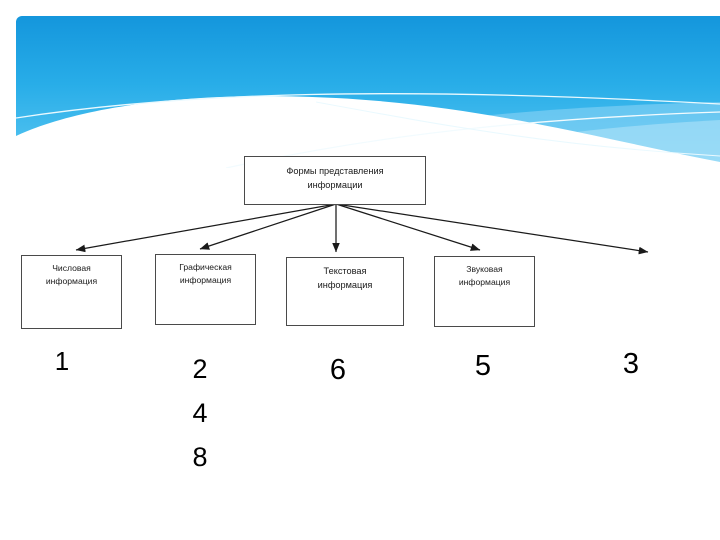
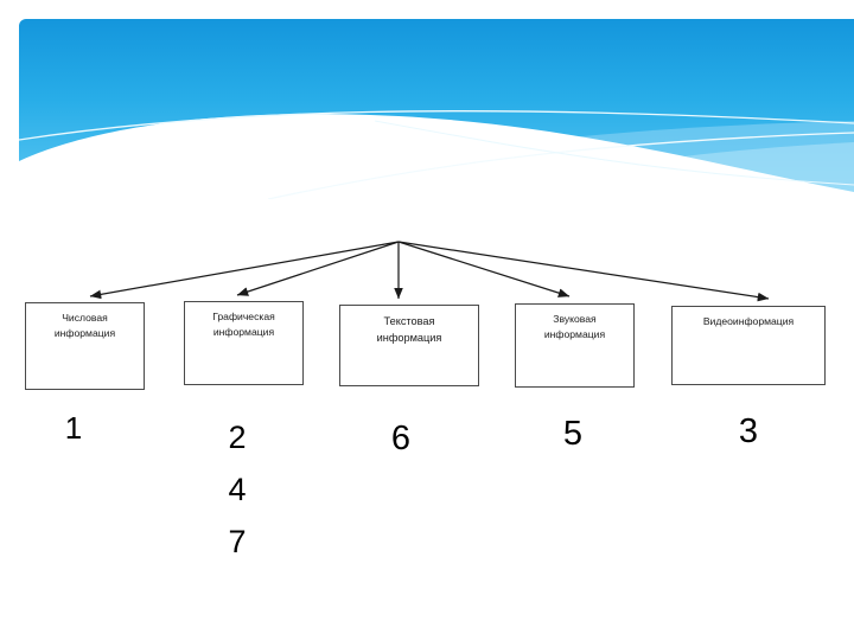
- Формы представления
- информации
  Числовая
  информация
  Графическая
  информация
  Текстовая
  информация
  Звуковая
  информация
+ Видеоинформация
  1
  2
  4
- 8
+ 7
  6
  5
  3
